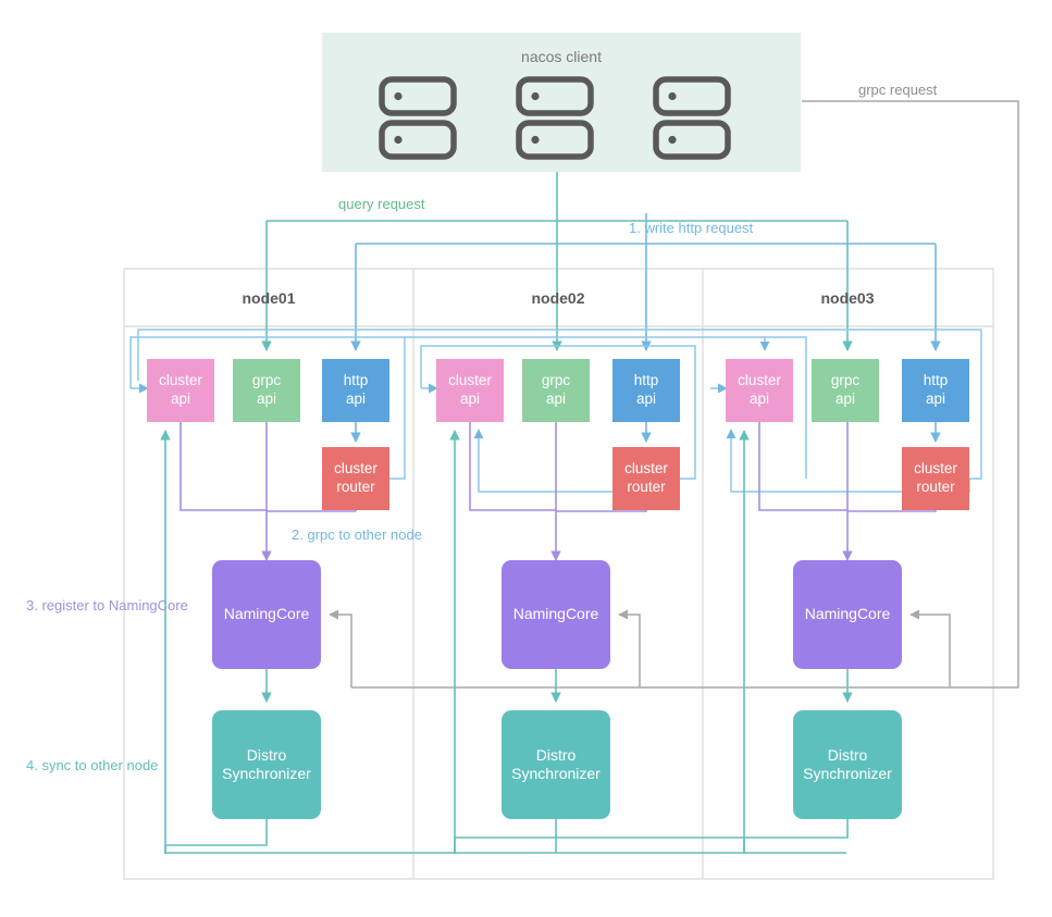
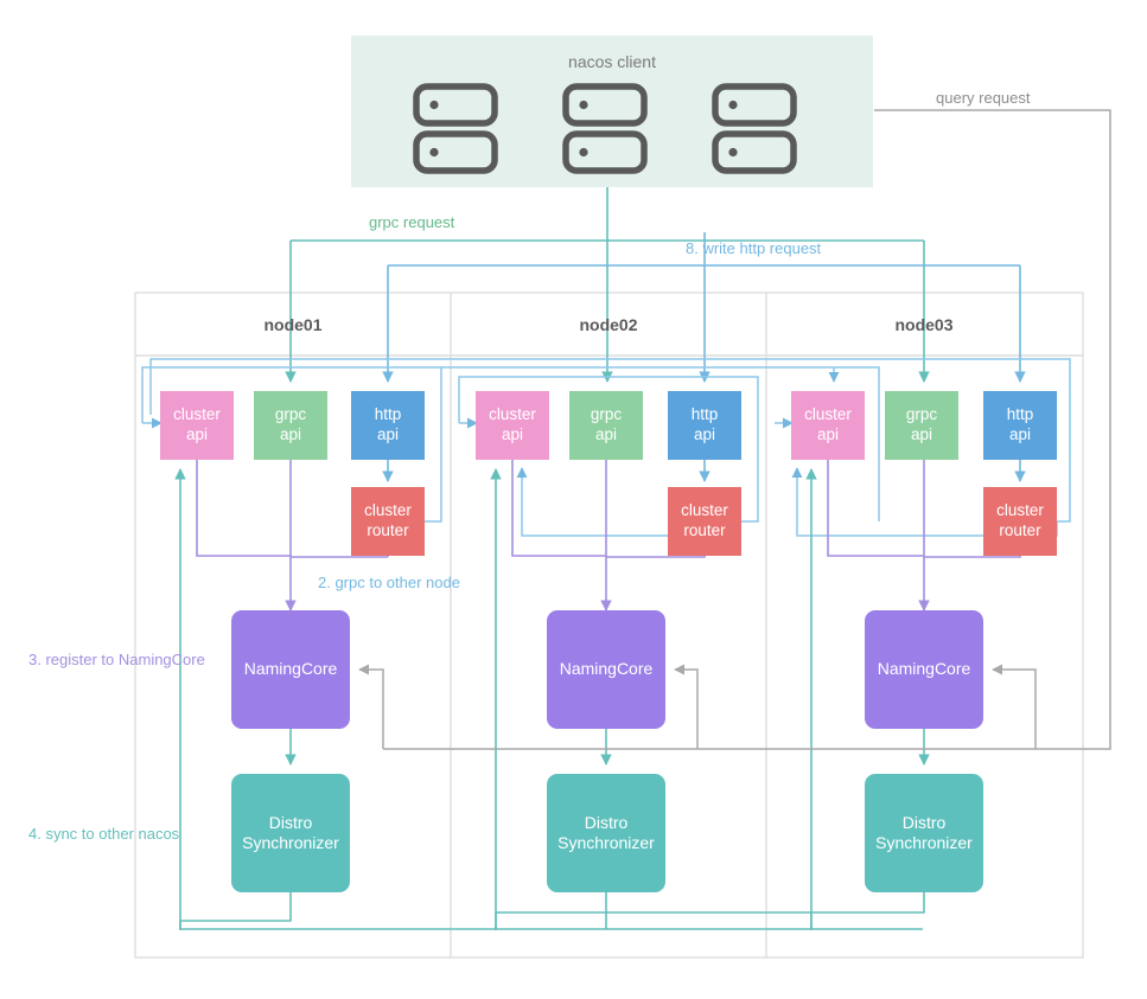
  nacos client
  node01
  node02
  node03
  cluster
  api
  grpc
  api
  http
  api
  cluster
  router
  NamingCore
  Distro
  Synchronizer
  cluster
  api
  grpc
  api
  http
  api
  cluster
  router
  NamingCore
  Distro
  Synchronizer
  cluster
  api
  grpc
  api
  http
  api
  cluster
  router
  NamingCore
  Distro
  Synchronizer
- query request
+ grpc request
- 1. write http request
+ 8. write http request
- grpc request
+ query request
  2. grpc to other node
  3. register to NamingCore
- 4. sync to other node
+ 4. sync to other nacos
